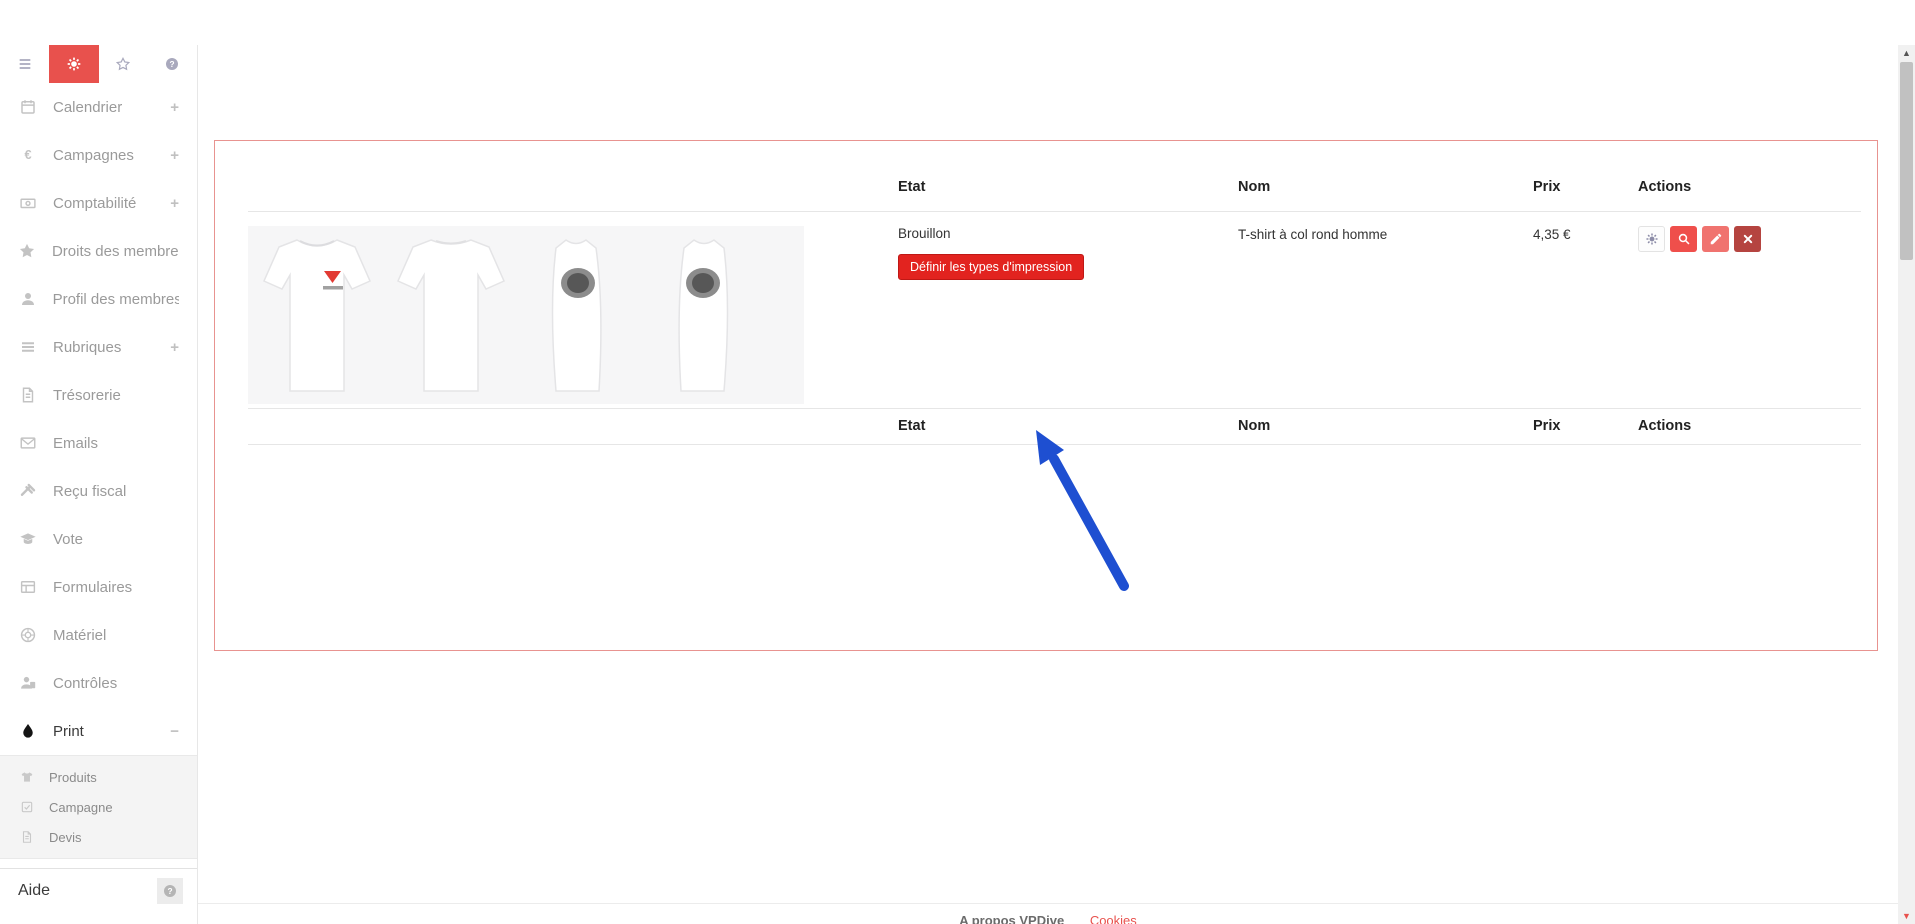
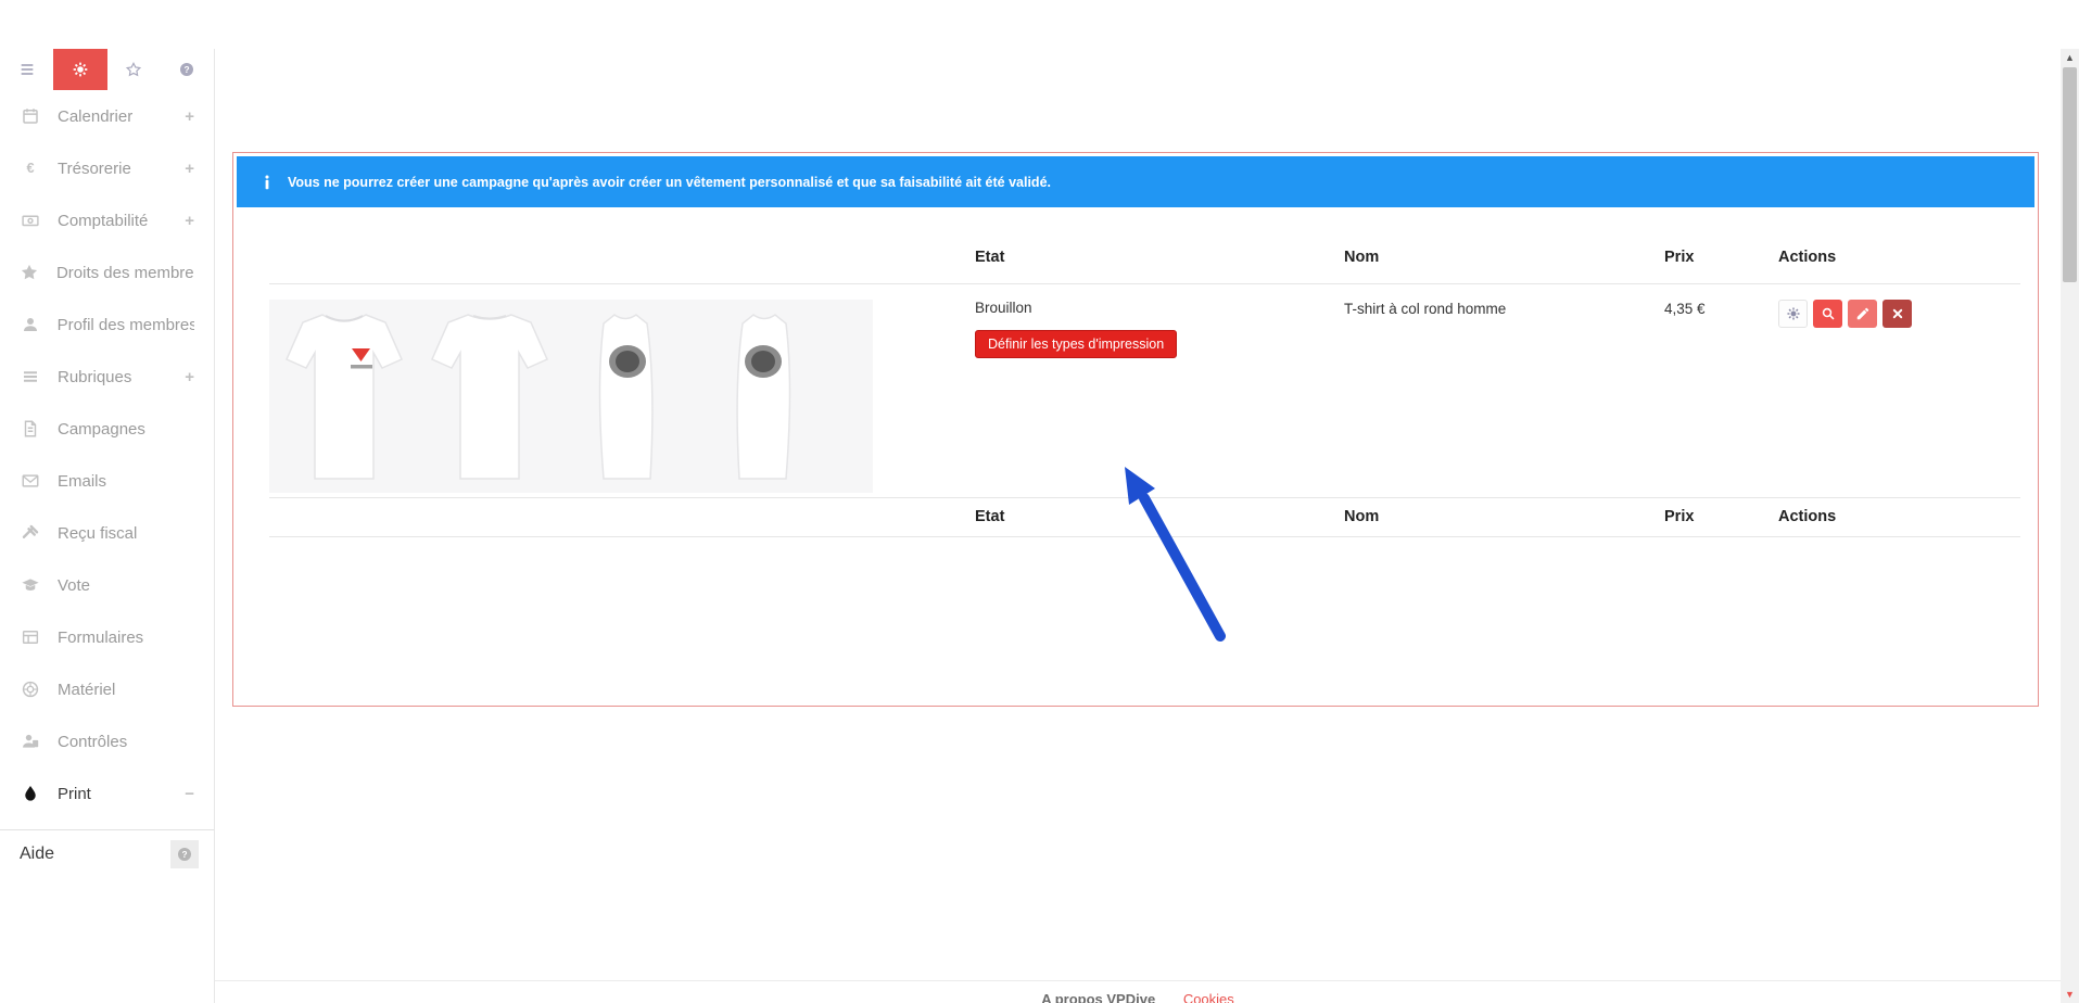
  ?
  Calendrier
  +
  €
- Campagnes
+ Trésorerie
  +
  Comptabilité
  +
  Droits des membre
  Profil des membres
  Rubriques
  +
- Trésorerie
+ Campagnes
  Emails
  Reçu fiscal
  Vote
  Formulaires
  Matériel
  Contrôles
  Print
  −
- Produits
- Campagne
- Devis
  Aide
  ?
+ Vous ne pourrez créer une campagne qu'après avoir créer un vêtement personnalisé et que sa faisabilité ait été validé.
  	Etat	Nom	Prix	Actions
  	Brouillon Définir les types d'impression	T-shirt à col rond homme	4,35 €
  	Etat	Nom	Prix	Actions
  A propos VPDive Cookies
  ▲
  ▼
